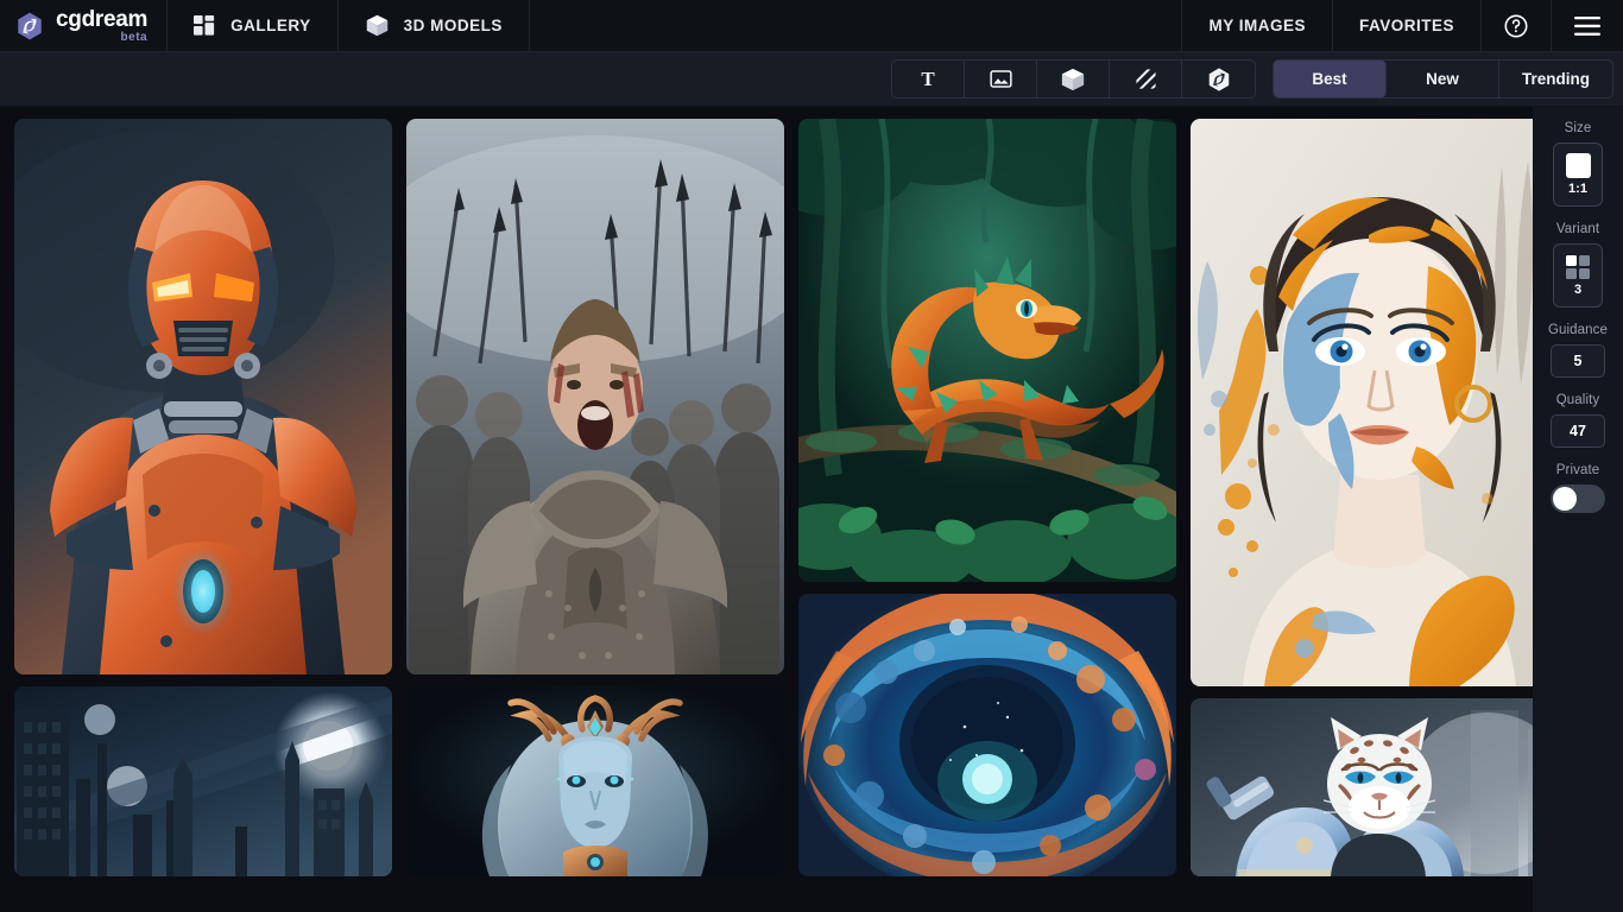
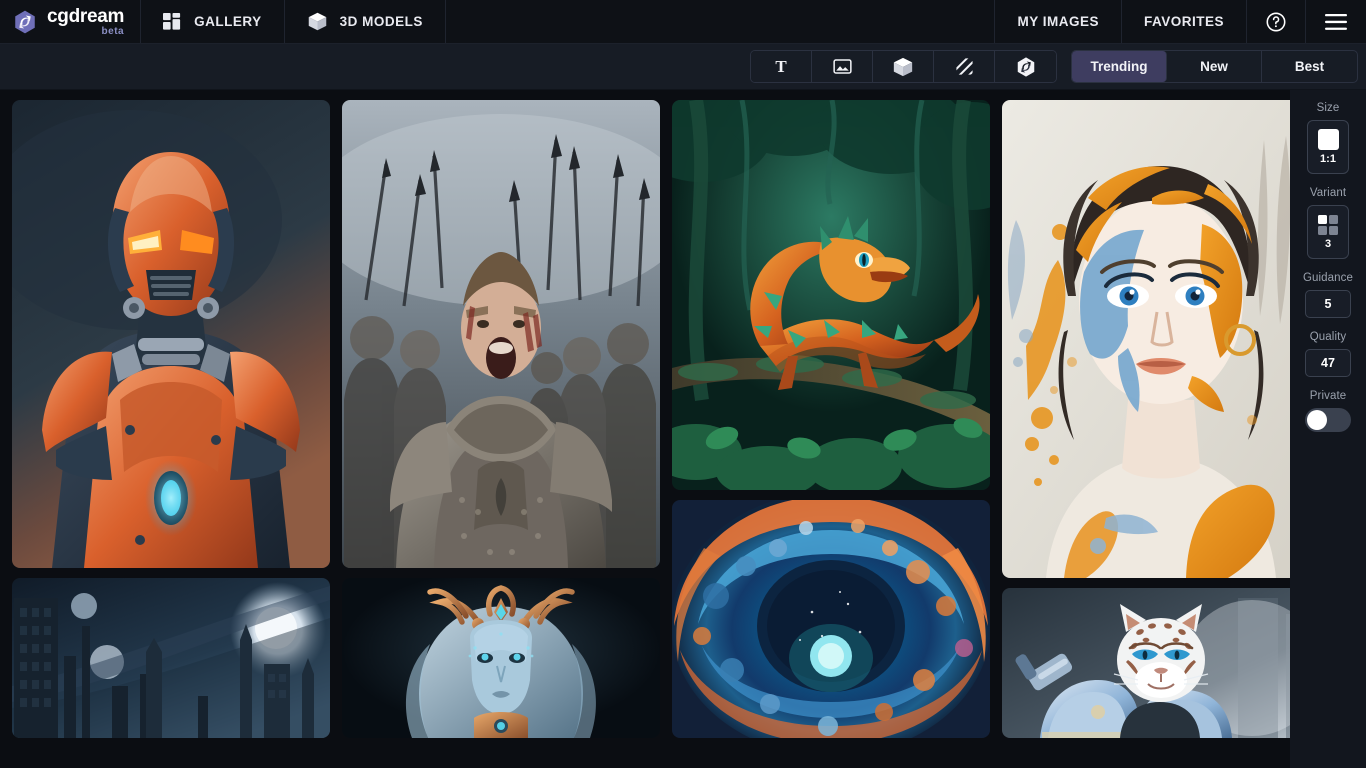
  cgdream
  beta
  GALLERY
  3D MODELS
  MY IMAGES
  FAVORITES
  T
- Best
+ Trending
  New
- Trending
+ Best
  Size
  1:1
  Variant
  3
  Guidance
  5
  Quality
  47
  Private
